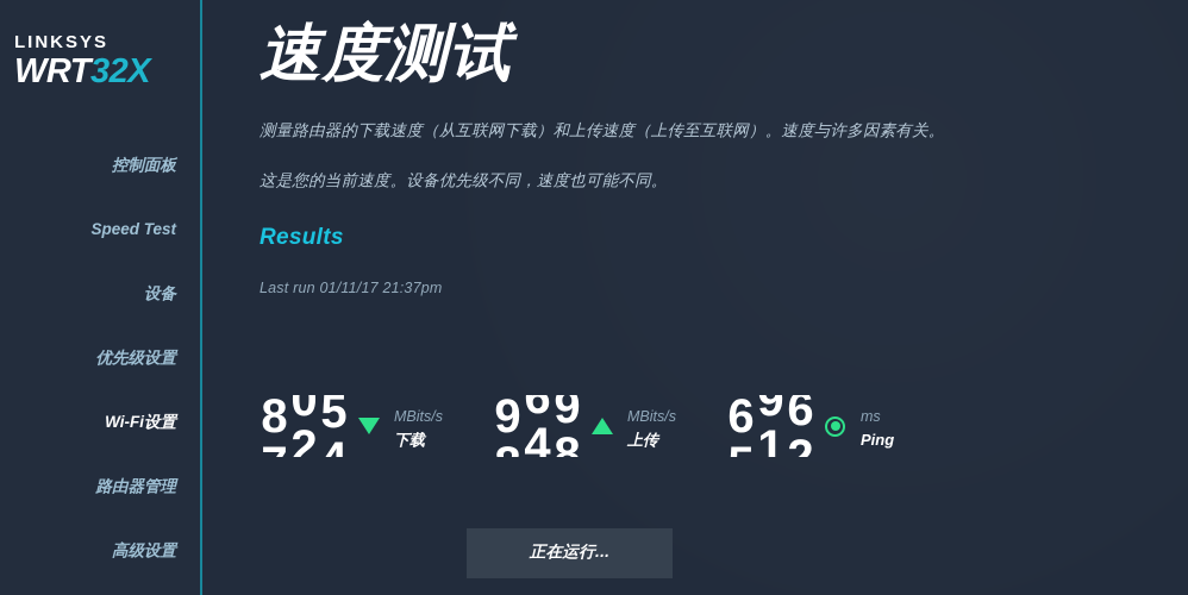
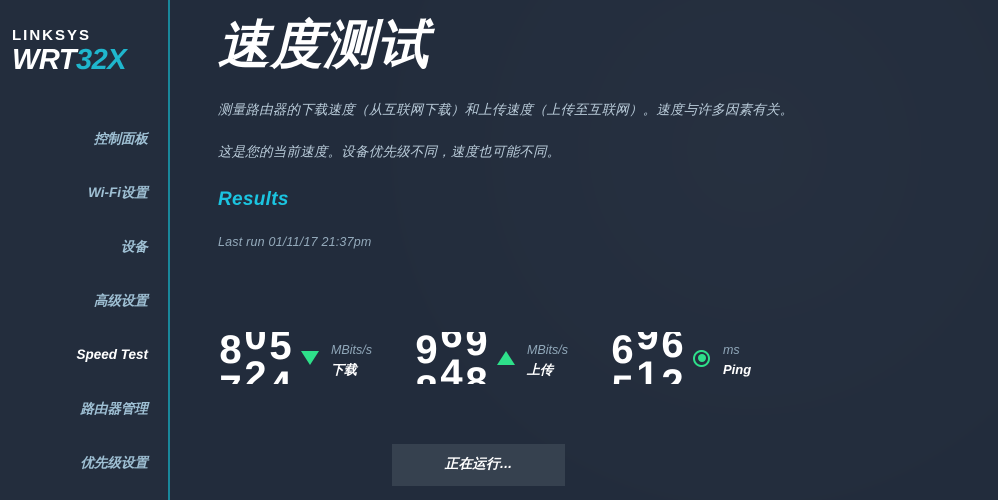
  LINKSYS
  WRT32X
  控制面板
- Speed Test
+ Wi-Fi设置
  设备
- 优先级设置
+ 高级设置
- Wi-Fi设置
+ Speed Test
  路由器管理
- 高级设置
+ 优先级设置
  速度测试
  测量路由器的下载速度（从互联网下载）和上传速度（上传至互联网）。速度与许多因素有关。
  这是您的当前速度。设备优先级不同，速度也可能不同。
  Results
  Last run 01/11/17 21:37pm
  8
  0
  2
  5
  MBits/s
  下载
  9
  6
  4
  9
  8
  MBits/s
  上传
  6
  9
  1
  6
  ms
  Ping
  正在运行...
